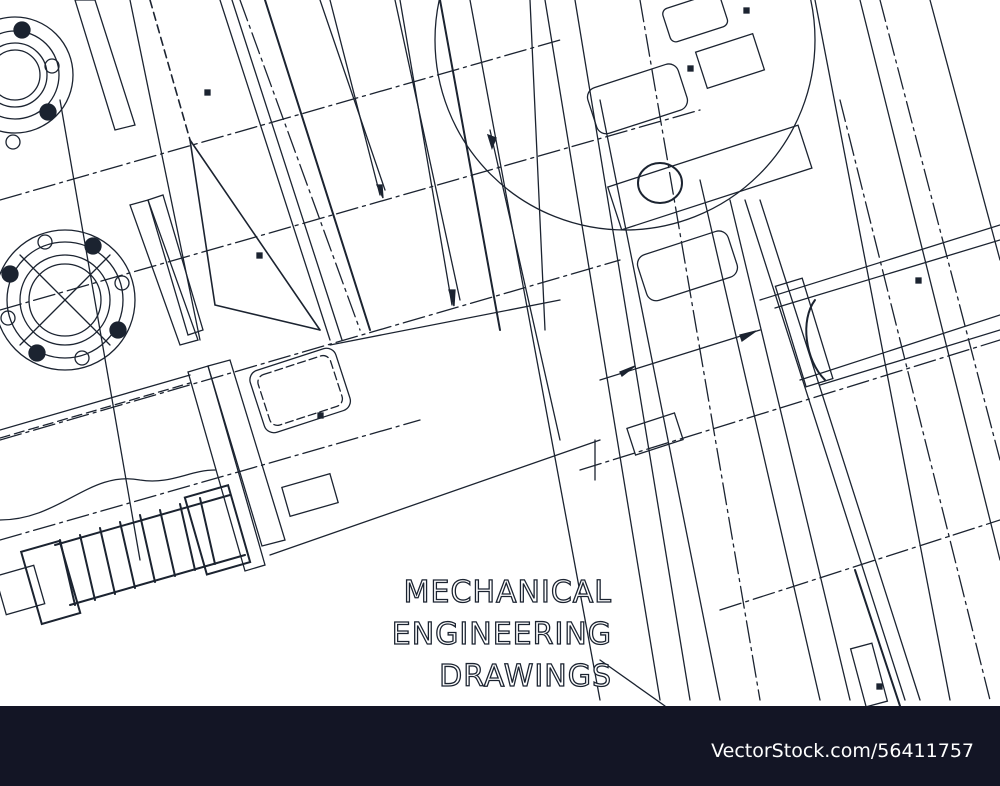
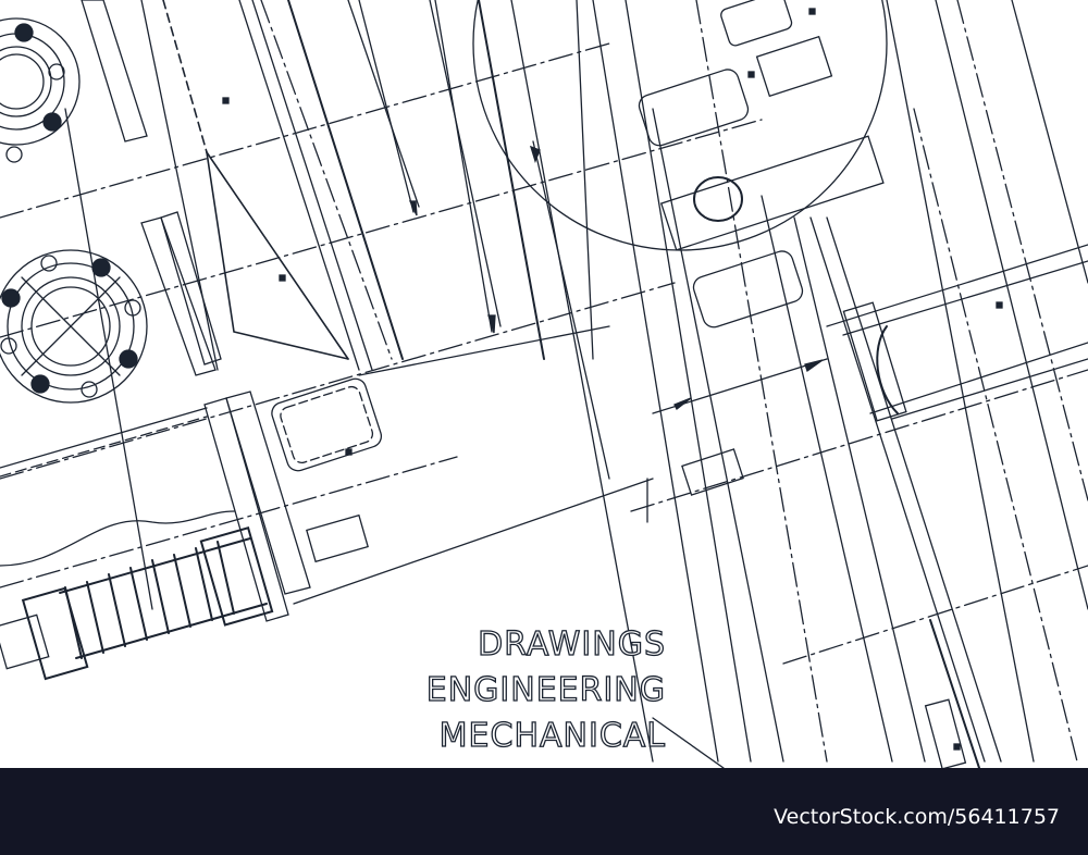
- MECHANICAL
+ DRAWINGS
  ENGINEERING
- DRAWINGS
+ MECHANICAL
  VectorStock.com/56411757
